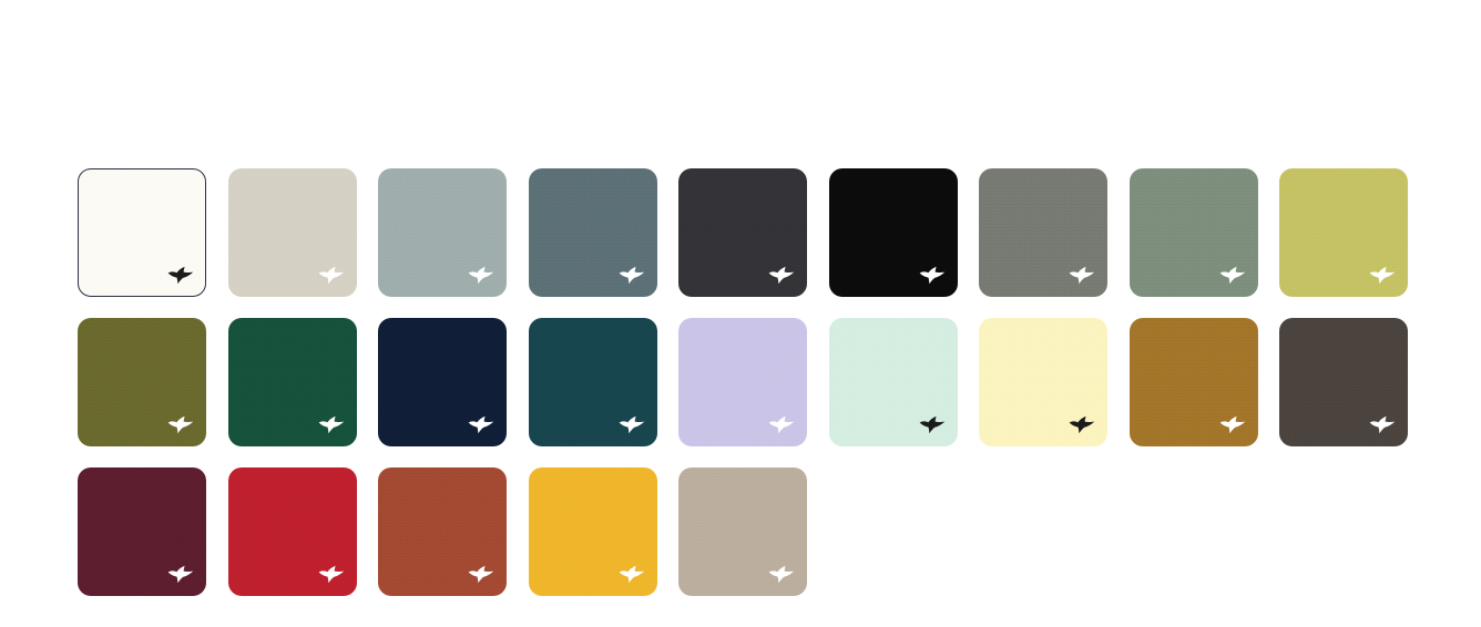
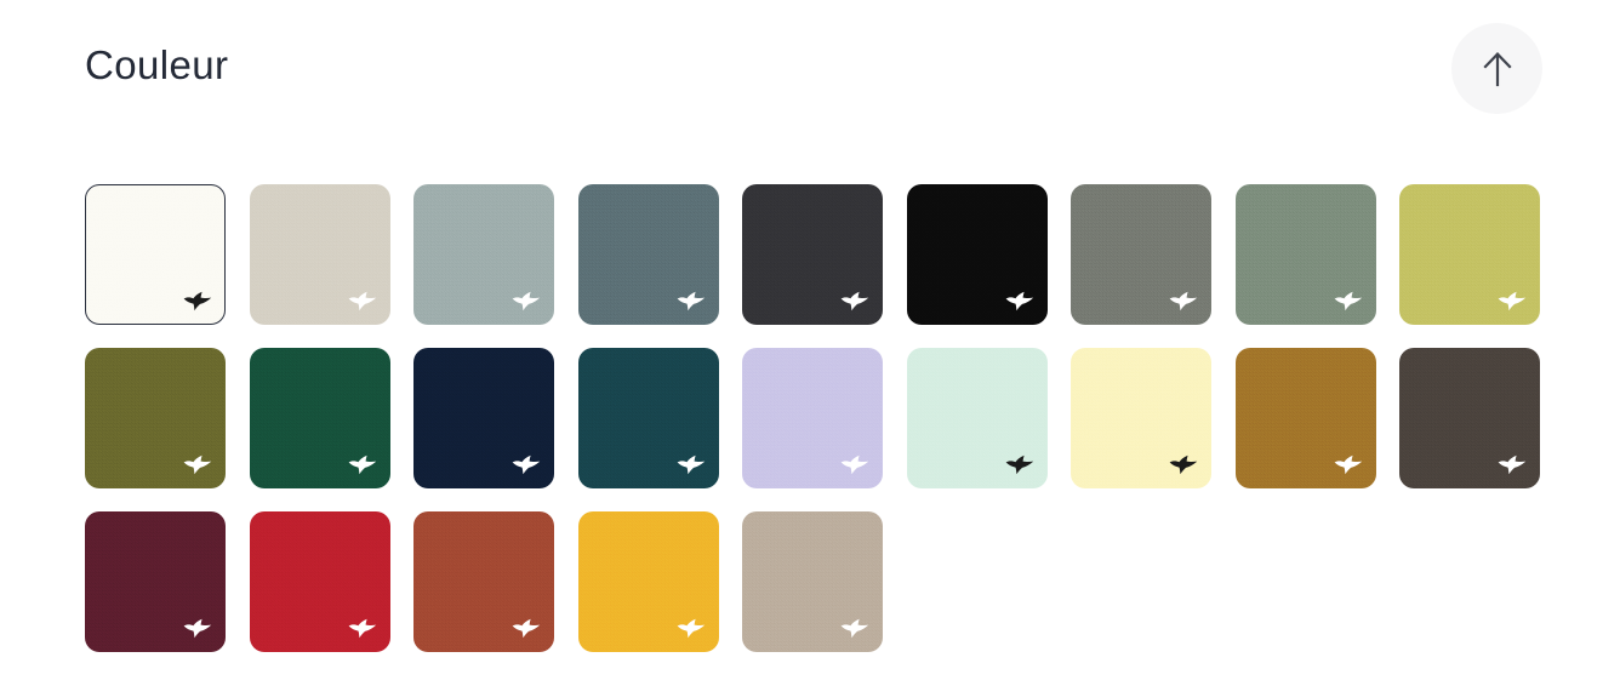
+ Couleur
